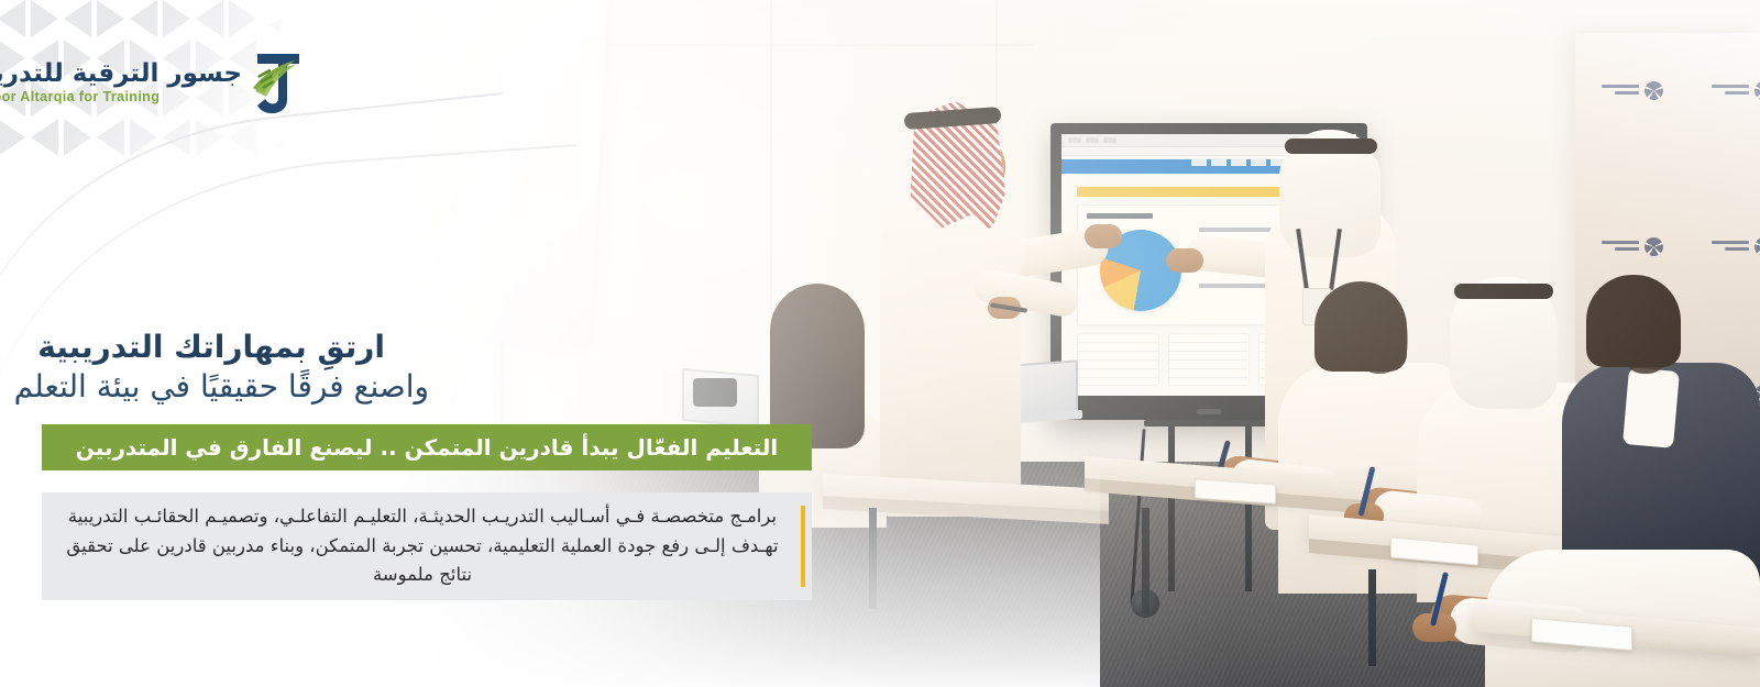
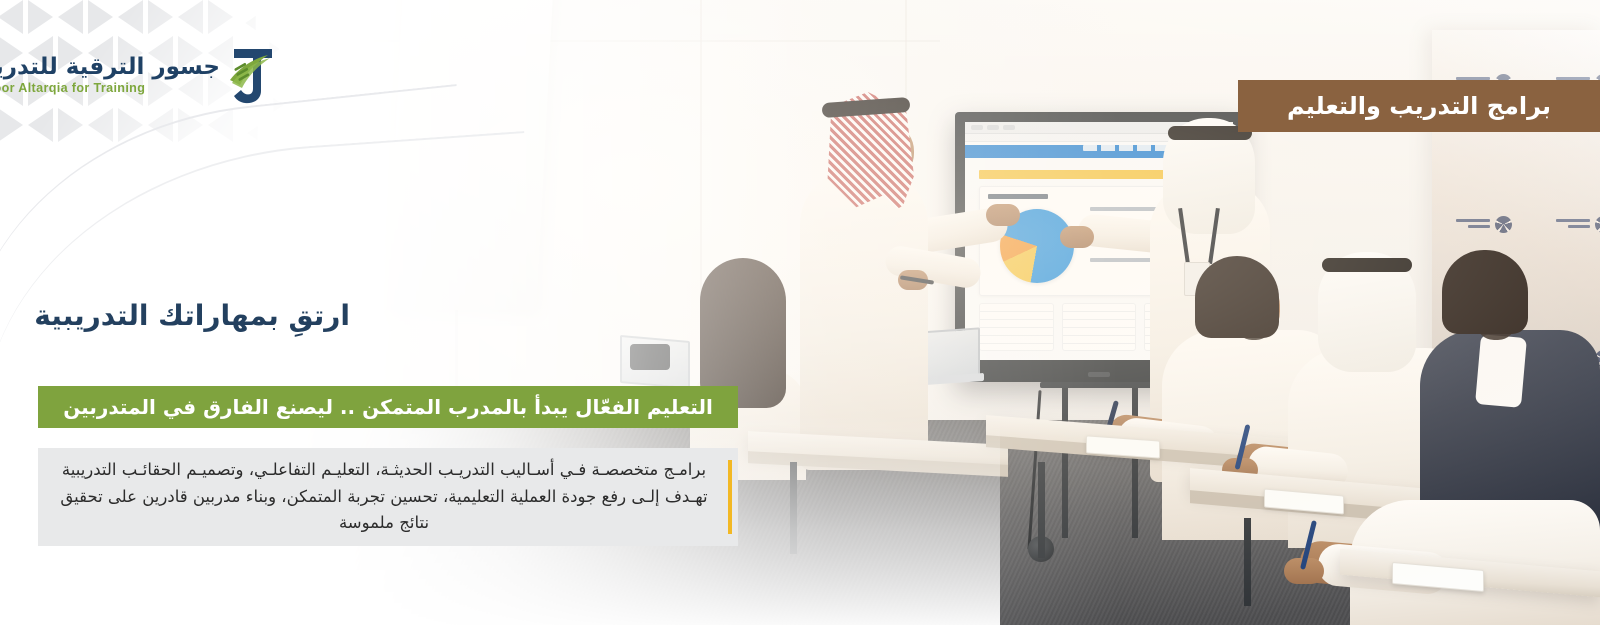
  جسور الترقية للتدر
  or Altarqia for Training
+ برامج التدريب والتعليم
  ارتقِ بمهاراتك التدريبية
- واصنع فرقًا حقيقيًا في بيئة التعلم
- التعليم الفعّال يبدأ قادرين المتمكن .. ليصنع الفارق في المتدربين
+ التعليم الفعّال يبدأ بالمدرب المتمكن .. ليصنع الفارق في المتدربين
  برامـج متخصصـة فـي أسـاليب التدريـب الحديثـة، التعليـم التفاعلـي، وتصميـم الحقائـب التدريبية تهـدف إلـى رفع جودة العملية التعليمية، تحسين تجربة المتمكن، وبناء مدربين قادرين على تحقيق نتائج ملموسة
